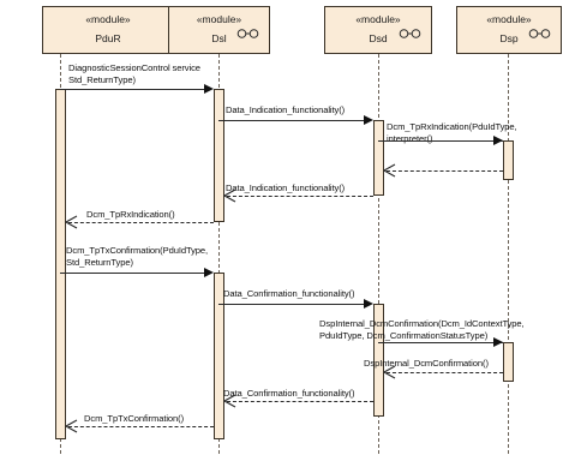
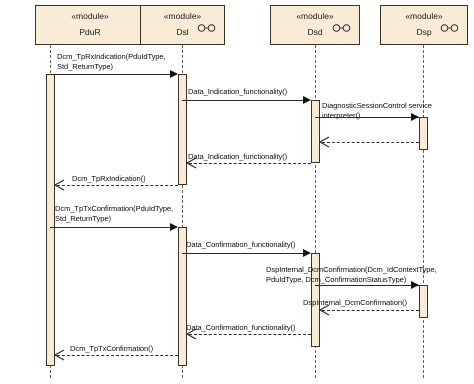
  «module»
  PduR
  «module»
  Dsl
  «module»
  Dsd
  «module»
  Dsp
- DiagnosticSessionControl service
+ Dcm_TpRxIndication(PduIdType,
  Std_ReturnType)
  Data_Indication_functionality()
- Dcm_TpRxIndication(PduIdType,
+ DiagnosticSessionControl service
  interpreter()
  Data_Indication_functionality()
  Dcm_TpRxIndication()
  Dcm_TpTxConfirmation(PduIdType,
  Std_ReturnType)
  Data_Confirmation_functionality()
  DspInternal_DcmConfirmation(Dcm_IdContextType,
  PduIdType, Dcm_ConfirmationStatusType)
  DspInternal_DcmConfirmation()
  Data_Confirmation_functionality()
  Dcm_TpTxConfirmation()
